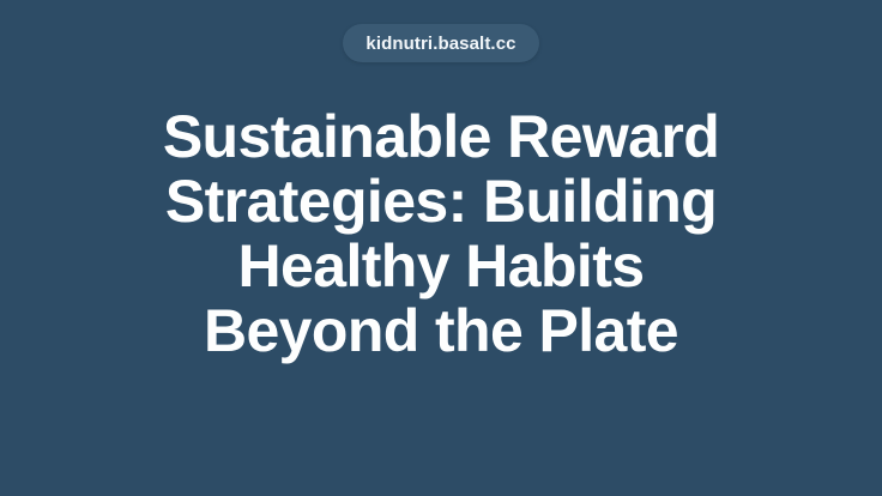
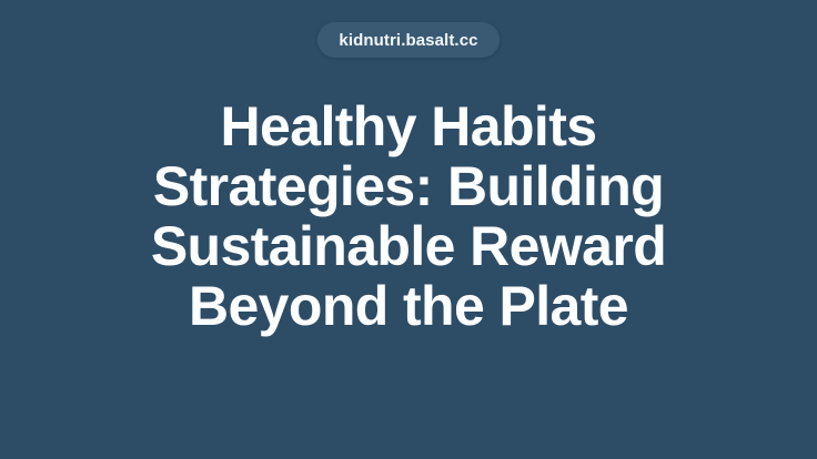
  kidnutri.basalt.cc
- Sustainable Reward
+ Healthy Habits
  Strategies: Building
- Healthy Habits
+ Sustainable Reward
  Beyond the Plate
